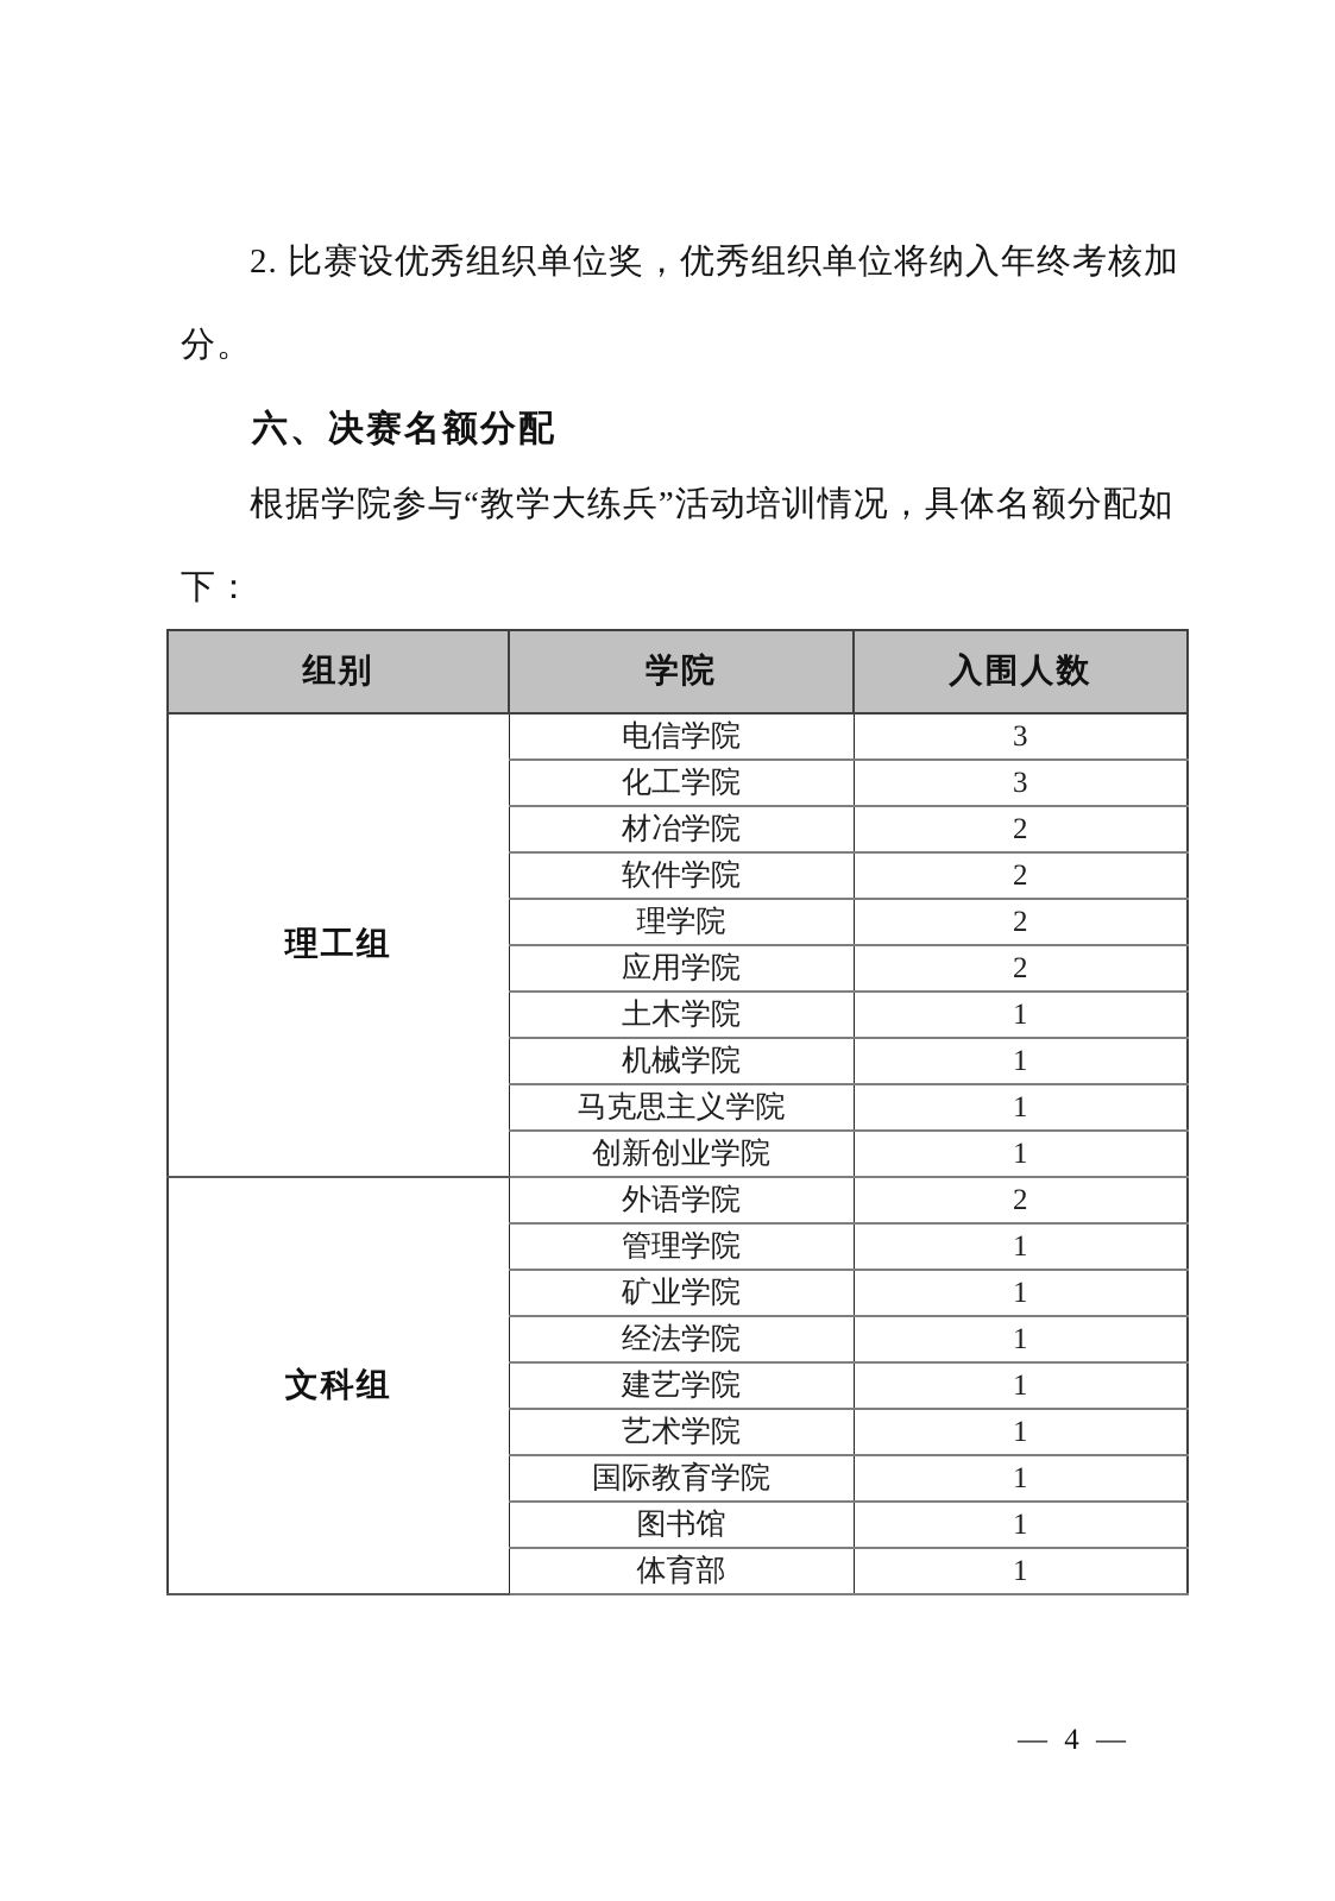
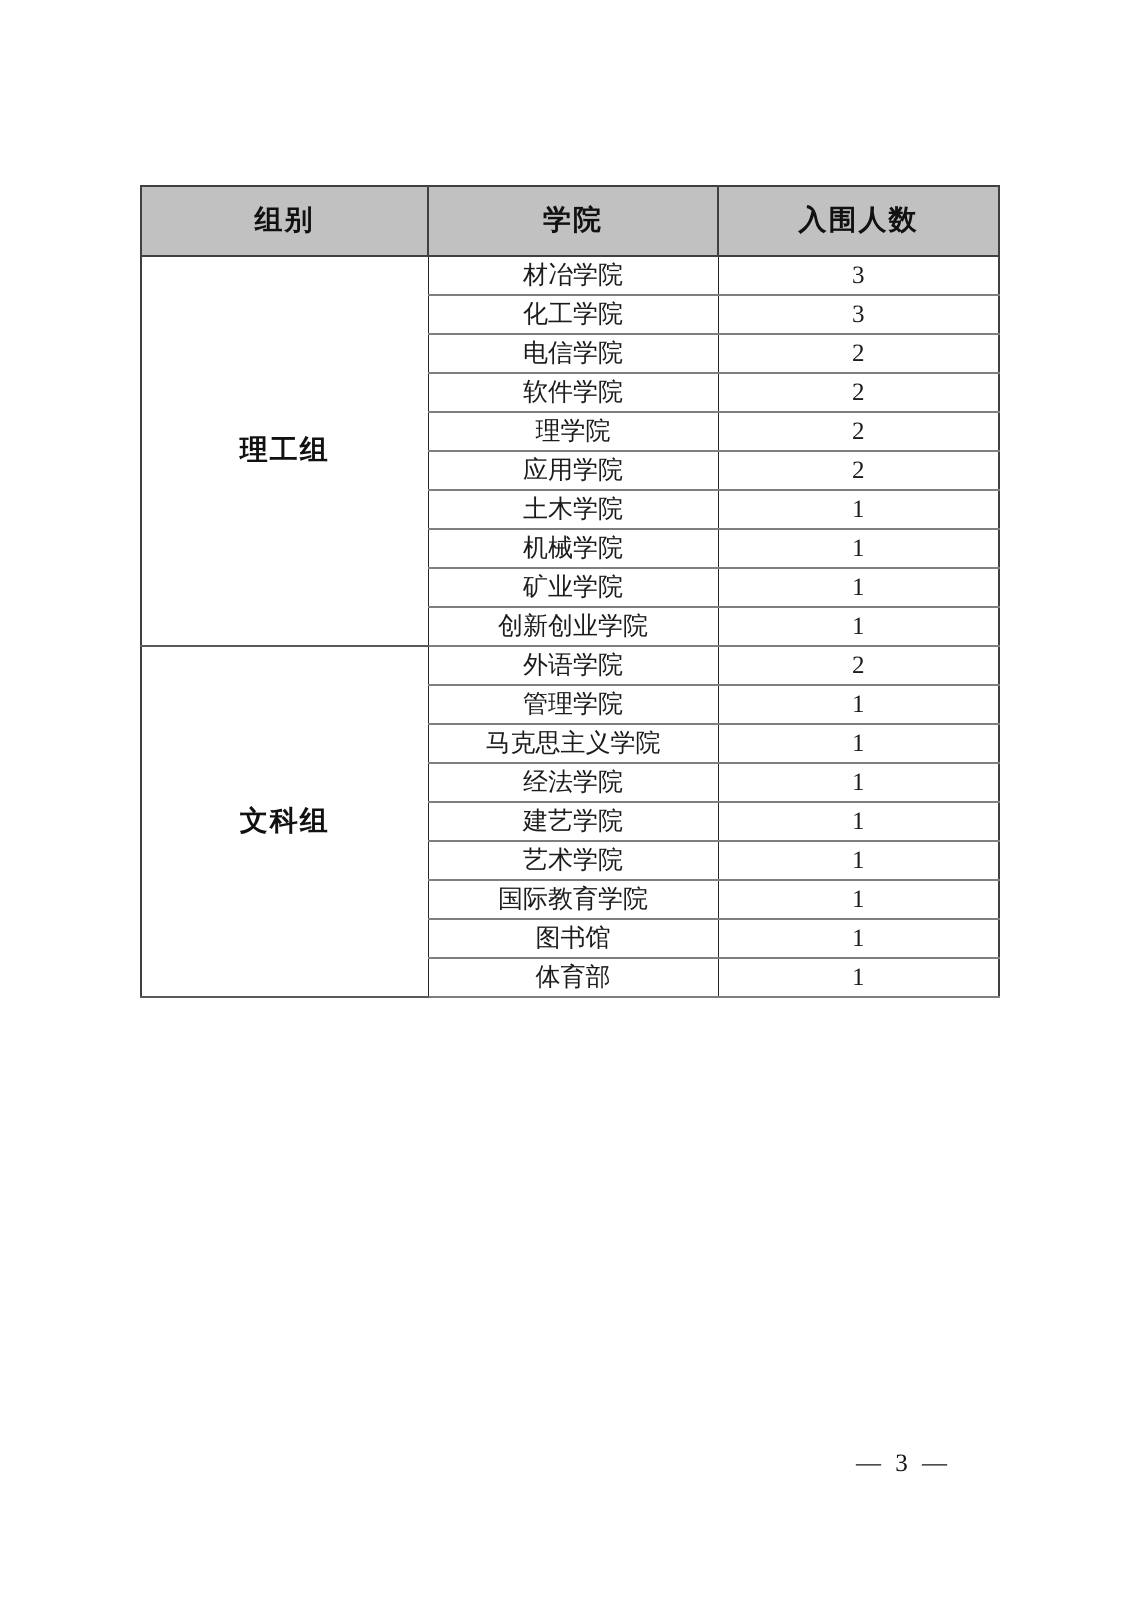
- 2. 比赛设优秀组织单位奖，优秀组织单位将纳入年终考核加分。
- 六、决赛名额分配
- 根据学院参与“教学大练兵”活动培训情况，具体名额分配如下：
  组别	学院	入围人数
- 理工组	电信学院	3
+ 理工组	材冶学院	3
  化工学院	3
- 材冶学院	2
+ 电信学院	2
  软件学院	2
  理学院	2
  应用学院	2
  土木学院	1
  机械学院	1
- 马克思主义学院	1
+ 矿业学院	1
  创新创业学院	1
  文科组	外语学院	2
  管理学院	1
- 矿业学院	1
+ 马克思主义学院	1
  经法学院	1
  建艺学院	1
  艺术学院	1
  国际教育学院	1
  图书馆	1
  体育部	1
- — 4 —
+ — 3 —
